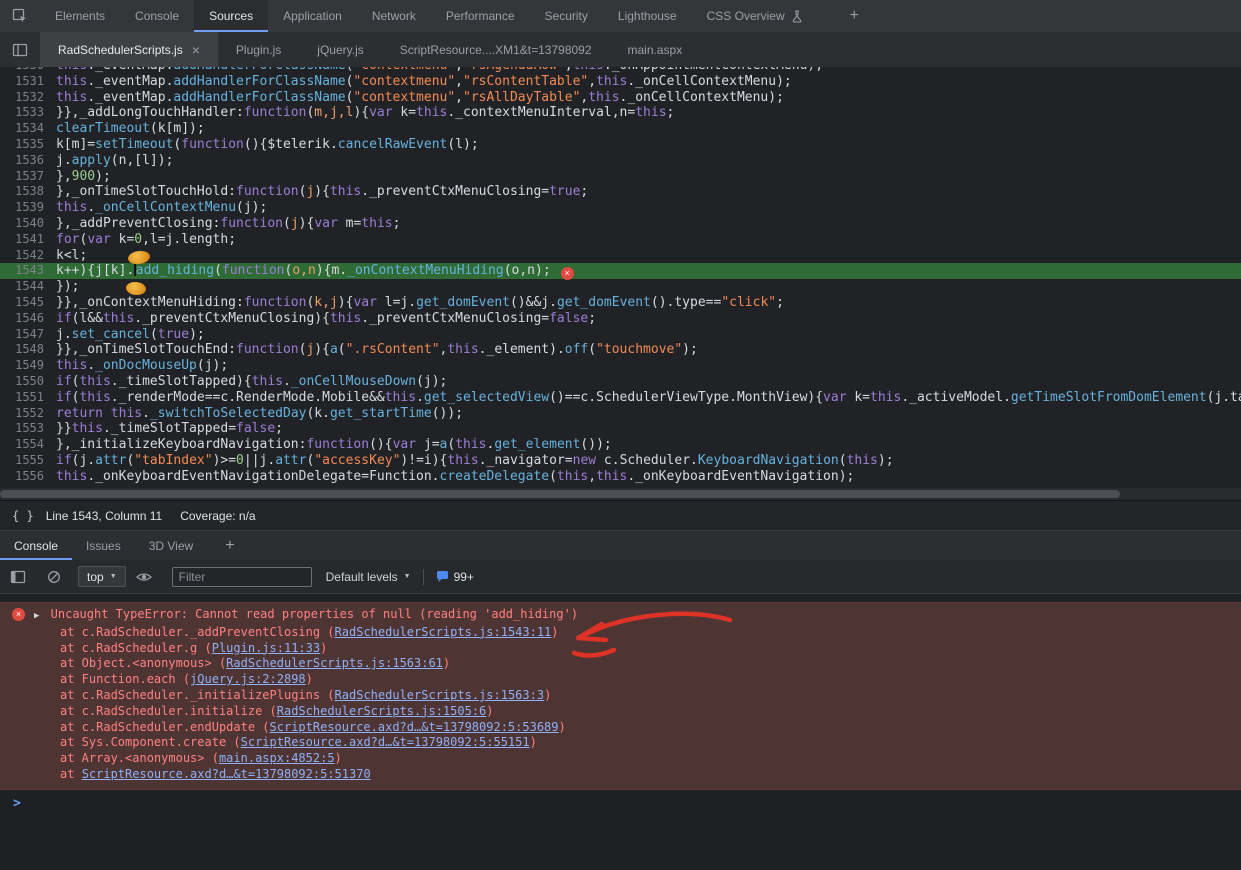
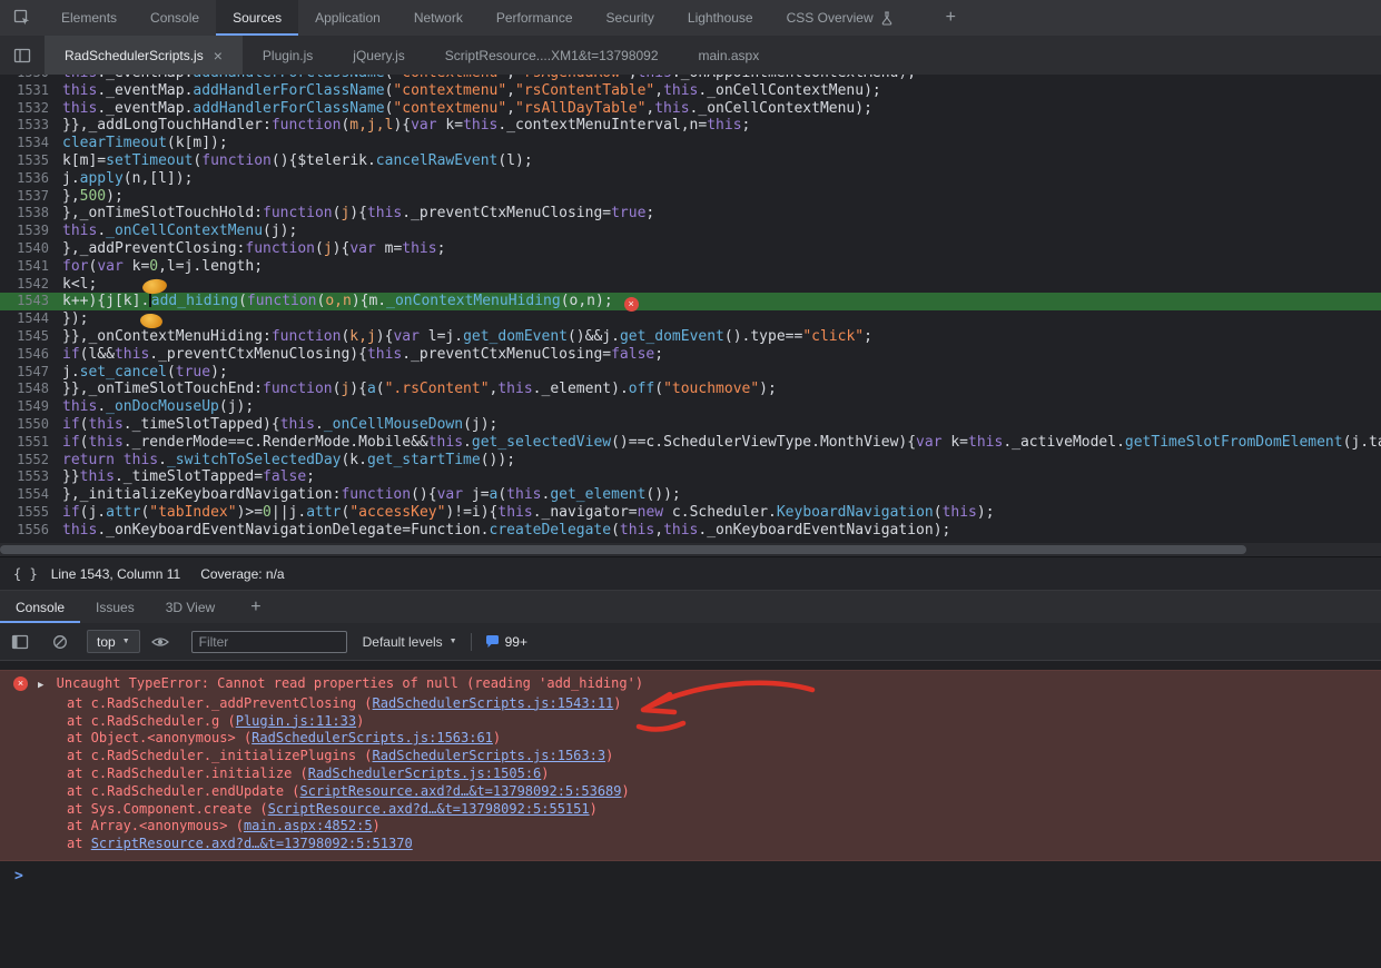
  Elements
  Console
  Sources
  Application
  Network
  Performance
  Security
  Lighthouse
  CSS Overview
  +
  RadSchedulerScripts.js
  ×
  Plugin.js
  jQuery.js
  ScriptResource....XM1&t=13798092
  main.aspx
  1531 this._eventMap.addHandlerForClassName("contextmenu","rsContentTable",this._onCellContextMenu);
  1532 this._eventMap.addHandlerForClassName("contextmenu","rsAllDayTable",this._onCellContextMenu);
  1533 }},_addLongTouchHandler:function(m,j,l){var k=this._contextMenuInterval,n=this;
  1534 clearTimeout(k[m]);
  1535 k[m]=setTimeout(function(){$telerik.cancelRawEvent(l);
  1536 j.apply(n,[l]);
- 1537 },900);
+ 1537 },500);
  1538 },_onTimeSlotTouchHold:function(j){this._preventCtxMenuClosing=true;
  1539 this._onCellContextMenu(j);
  1540 },_addPreventClosing:function(j){var m=this;
  1541 for(var k=0,l=j.length;
  1542 k<l;
  1543 k++){j[k].add_hiding(function(o,n){m._onContextMenuHiding(o,n); ×
  1544 });
  1545 }},_onContextMenuHiding:function(k,j){var l=j.get_domEvent()&&j.get_domEvent().type=="click";
  1546 if(l&&this._preventCtxMenuClosing){this._preventCtxMenuClosing=false;
  1547 j.set_cancel(true);
  1548 }},_onTimeSlotTouchEnd:function(j){a(".rsContent",this._element).off("touchmove");
  1549 this._onDocMouseUp(j);
  1550 if(this._timeSlotTapped){this._onCellMouseDown(j);
  1551 if(this._renderMode==c.RenderMode.Mobile&&this.get_selectedView()==c.SchedulerViewType.MonthView){var k=this._activeModel.getTimeSlotFromDomElement(j.t
  1552 return this._switchToSelectedDay(k.get_startTime());
  1553 }}this._timeSlotTapped=false;
  1554 },_initializeKeyboardNavigation:function(){var j=a(this.get_element());
  1555 if(j.attr("tabIndex")>=0||j.attr("accessKey")!=i){this._navigator=new c.Scheduler.KeyboardNavigation(this);
  1556 this._onKeyboardEventNavigationDelegate=Function.createDelegate(this,this._onKeyboardEventNavigation);
  { }
  Line 1543, Column 11
  Coverage: n/a
  Console
  Issues
  3D View
  +
  top
  Filter
  Default levels
  99+
  ×
  ▶ Uncaught TypeError: Cannot read properties of null (reading 'add_hiding')
  at c.RadScheduler._addPreventClosing (RadSchedulerScripts.js:1543:11)
  at c.RadScheduler.g (Plugin.js:11:33)
  at Object.<anonymous> (RadSchedulerScripts.js:1563:61)
- at Function.each (jQuery.js:2:2898)
  at c.RadScheduler._initializePlugins (RadSchedulerScripts.js:1563:3)
  at c.RadScheduler.initialize (RadSchedulerScripts.js:1505:6)
  at c.RadScheduler.endUpdate (ScriptResource.axd?d…&t=13798092:5:53689)
  at Sys.Component.create (ScriptResource.axd?d…&t=13798092:5:55151)
  at Array.<anonymous> (main.aspx:4852:5)
  at ScriptResource.axd?d…&t=13798092:5:51370
  >
